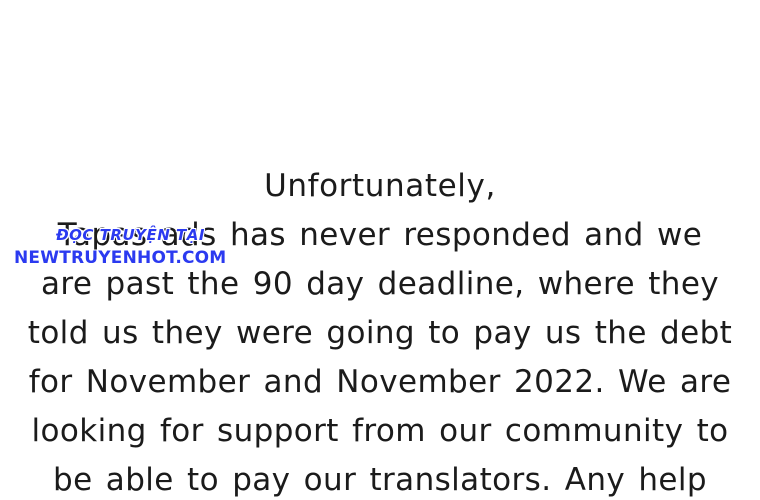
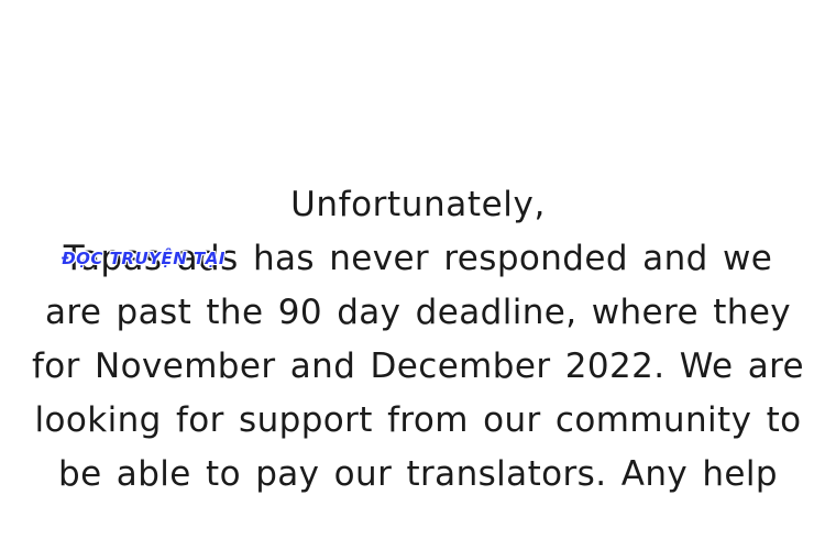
  Unfortunately,
  Tapas ads has never responded and we
  are past the 90 day deadline, where they
- told us they were going to pay us the debt
- for November and November 2022. We are
+ for November and December 2022. We are
  looking for support from our community to
  be able to pay our translators. Any help
  ĐỌC TRUYỆN TẠI
- NEWTRUYENHOT.COM
